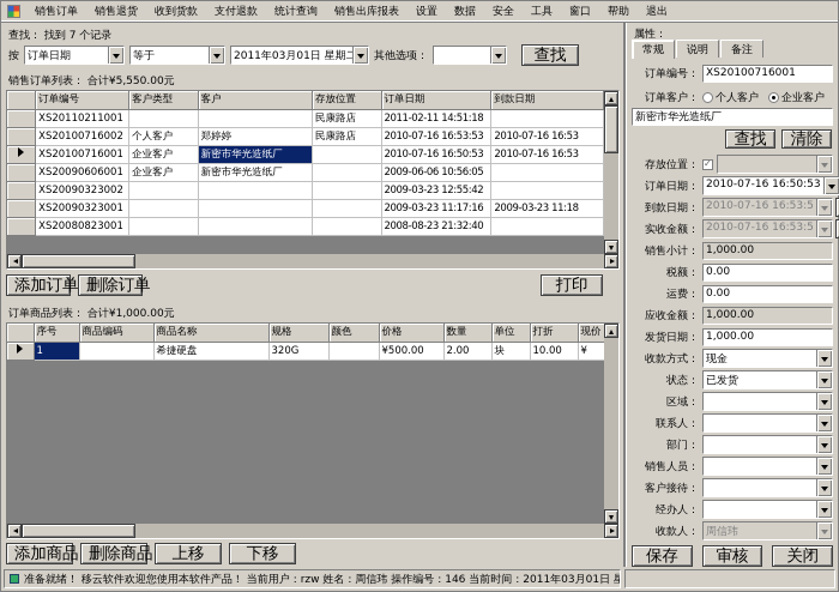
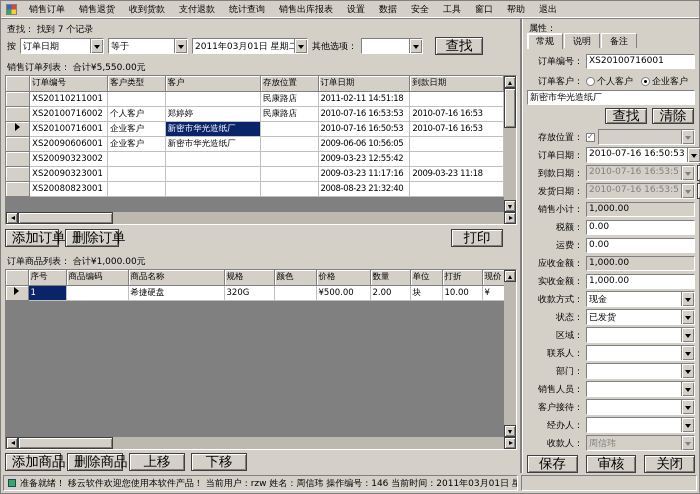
  销售订单
  销售退货
  收到货款
  支付退款
  统计查询
  销售出库报表
  设置
  数据
  安全
  工具
  窗口
  帮助
  退出
  查找： 找到 7 个记录
  按
  订单日期
  等于
  2011年03月01日 星期
  其他选项：
  查找
  销售订单列表： 合计¥5,550.00元
  	订单编号	客户类型	客户	存放位置	订单日期	到款日期
  	XS20110211001			民康路店	2011-02-11 14:51:18
  	XS20100716002	个人客户	郑婷婷	民康路店	2010-07-16 16:53:53	2010-07-16 16:53
  	XS20100716001	企业客户	新密市华光造纸厂		2010-07-16 16:50:53	2010-07-16 16:53
  	XS20090606001	企业客户	新密市华光造纸厂		2009-06-06 10:56:05
  	XS20090323002				2009-03-23 12:55:42
  	XS20090323001				2009-03-23 11:17:16	2009-03-23 11:18
  	XS20080823001				2008-08-23 21:32:40
  添加订单
  删除订单
  打印
  订单商品列表： 合计¥1,000.00元
  	序号	商品编码	商品名称	规格	颜色	价格	数量	单位	打折	现价
  	1		希捷硬盘	320G		¥500.00	2.00	块	10.00	¥
  添加商品
  删除商品
  上移
  下移
  属性：
  常规
  说明
  备注
  订单编号：
  XS20100716001
  订单客户：
  个人客户
  企业客户
  新密市华光造纸厂
  查找
  清除
  存放位置：
  订单日期：
  2010-07-16 16:50:53
  到款日期：
  2010-07-16 16:53:5
- 实收金额：
+ 发货日期：
  2010-07-16 16:53:5
  销售小计：
  1,000.00
  税额：
  0.00
  运费：
  0.00
  应收金额：
  1,000.00
- 发货日期：
+ 实收金额：
  1,000.00
  收款方式：
  现金
  状态：
  已发货
  区域：
  联系人：
  部门：
  销售人员：
  客户接待：
  经办人：
  收款人：
  周信玮
  保存
  审核
  关闭
  准备就绪！ 移云软件欢迎您使用本软件产品！ 当前用户：rzw 姓名：周信玮 操作编号：146 当前时间：2011年03月01日 星
